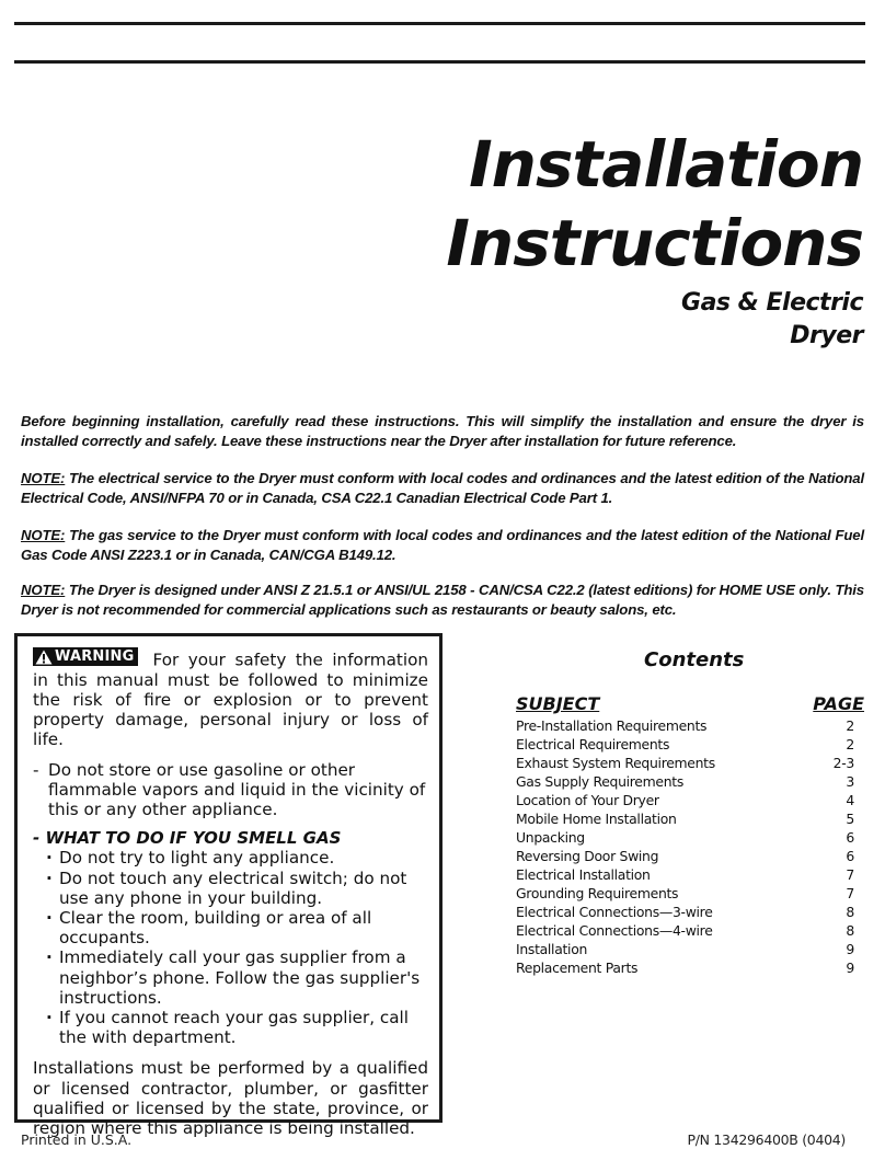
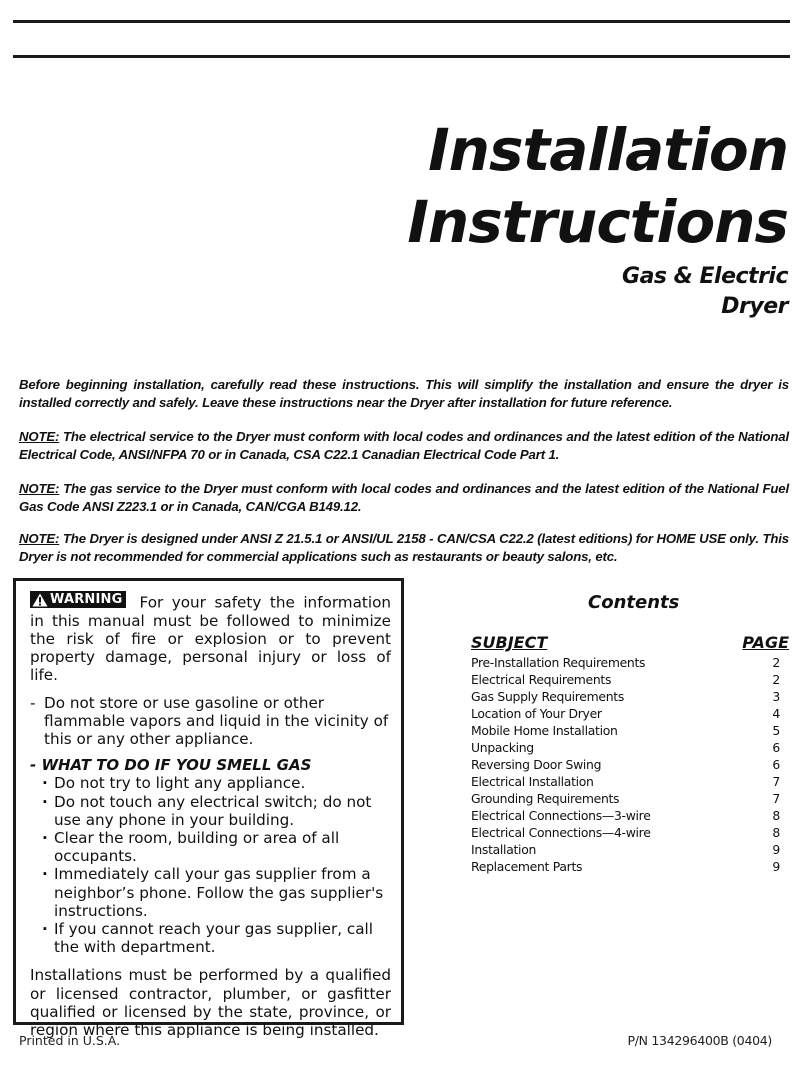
  Installation
  Instructions
  Gas & Electric
  Dryer
  Before beginning installation, carefully read these instructions. This will simplify the installation and ensure the dryer is installed correctly and safely. Leave these instructions near the Dryer after installation for future reference.
  NOTE: The electrical service to the Dryer must conform with local codes and ordinances and the latest edition of the National Electrical Code, ANSI/NFPA 70 or in Canada, CSA C22.1 Canadian Electrical Code Part 1.
  NOTE: The gas service to the Dryer must conform with local codes and ordinances and the latest edition of the National Fuel Gas Code ANSI Z223.1 or in Canada, CAN/CGA B149.12.
  NOTE: The Dryer is designed under ANSI Z 21.5.1 or ANSI/UL 2158 - CAN/CSA C22.2 (latest editions) for HOME USE only. This Dryer is not recommended for commercial applications such as restaurants or beauty salons, etc.
  WARNING
  For your safety the information in this manual must be followed to minimize the risk of fire or explosion or to prevent property damage, personal injury or loss of life.
  -
  Do not store or use gasoline or other flammable vapors and liquid in the vicinity of this or any other appliance.
  - WHAT TO DO IF YOU SMELL GAS
  ·
  Do not try to light any appliance.
  ·
  Do not touch any electrical switch; do not use any phone in your building.
  ·
  Clear the room, building or area of all occupants.
  ·
  Immediately call your gas supplier from a neighbor’s phone. Follow the gas supplier's instructions.
  ·
  If you cannot reach your gas supplier, call the with department.
  Installations must be performed by a qualified or licensed contractor, plumber, or gasfitter qualified or licensed by the state, province, or region where this appliance is being installed.
  Contents
  SUBJECT
  PAGE
  Pre-Installation Requirements
  2
  Electrical Requirements
  2
- Exhaust System Requirements
- 2-3
  Gas Supply Requirements
  3
  Location of Your Dryer
  4
  Mobile Home Installation
  5
  Unpacking
  6
  Reversing Door Swing
  6
  Electrical Installation
  7
  Grounding Requirements
  7
  Electrical Connections—3-wire
  8
  Electrical Connections—4-wire
  8
  Installation
  9
  Replacement Parts
  9
  Printed in U.S.A.
  P/N 134296400B (0404)
